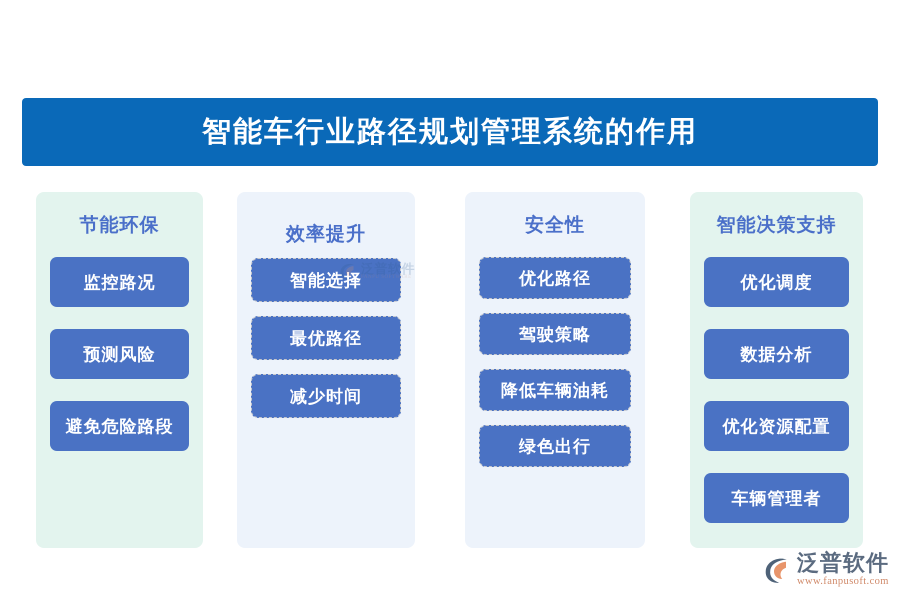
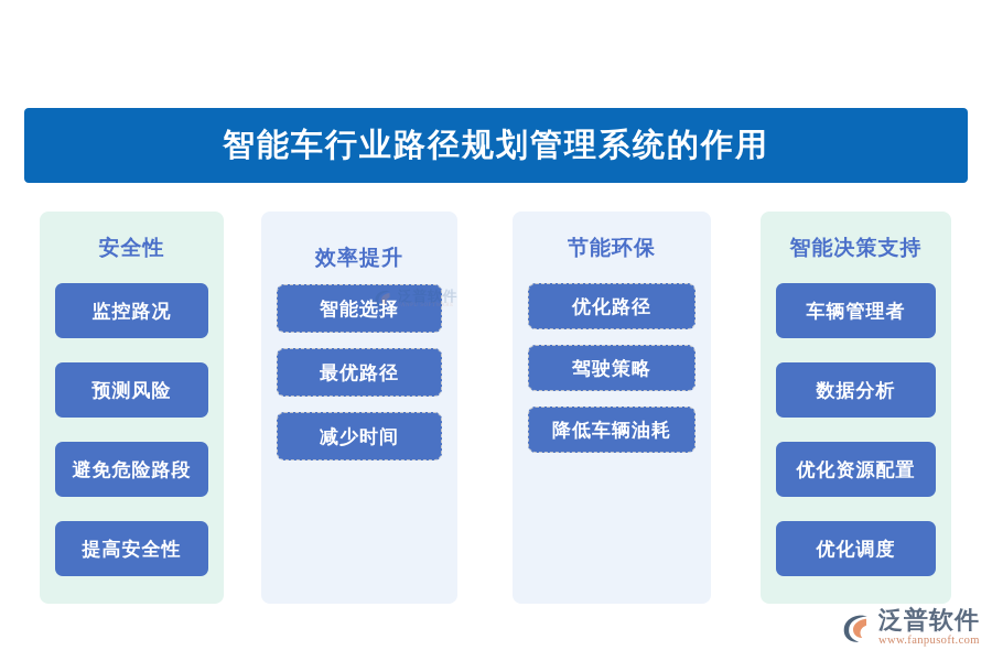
  智能车行业路径规划管理系统的作用
- 节能环保
+ 安全性
  监控路况
  预测风险
  避免危险路段
+ 提高安全性
  效率提升
  智能选择
  最优路径
  减少时间
- 安全性
+ 节能环保
  优化路径
  驾驶策略
  降低车辆油耗
- 绿色出行
  智能决策支持
- 优化调度
+ 车辆管理者
  数据分析
  优化资源配置
- 车辆管理者
+ 优化调度
  泛普软件
  泛普软件
  www.fanpusoft.com
